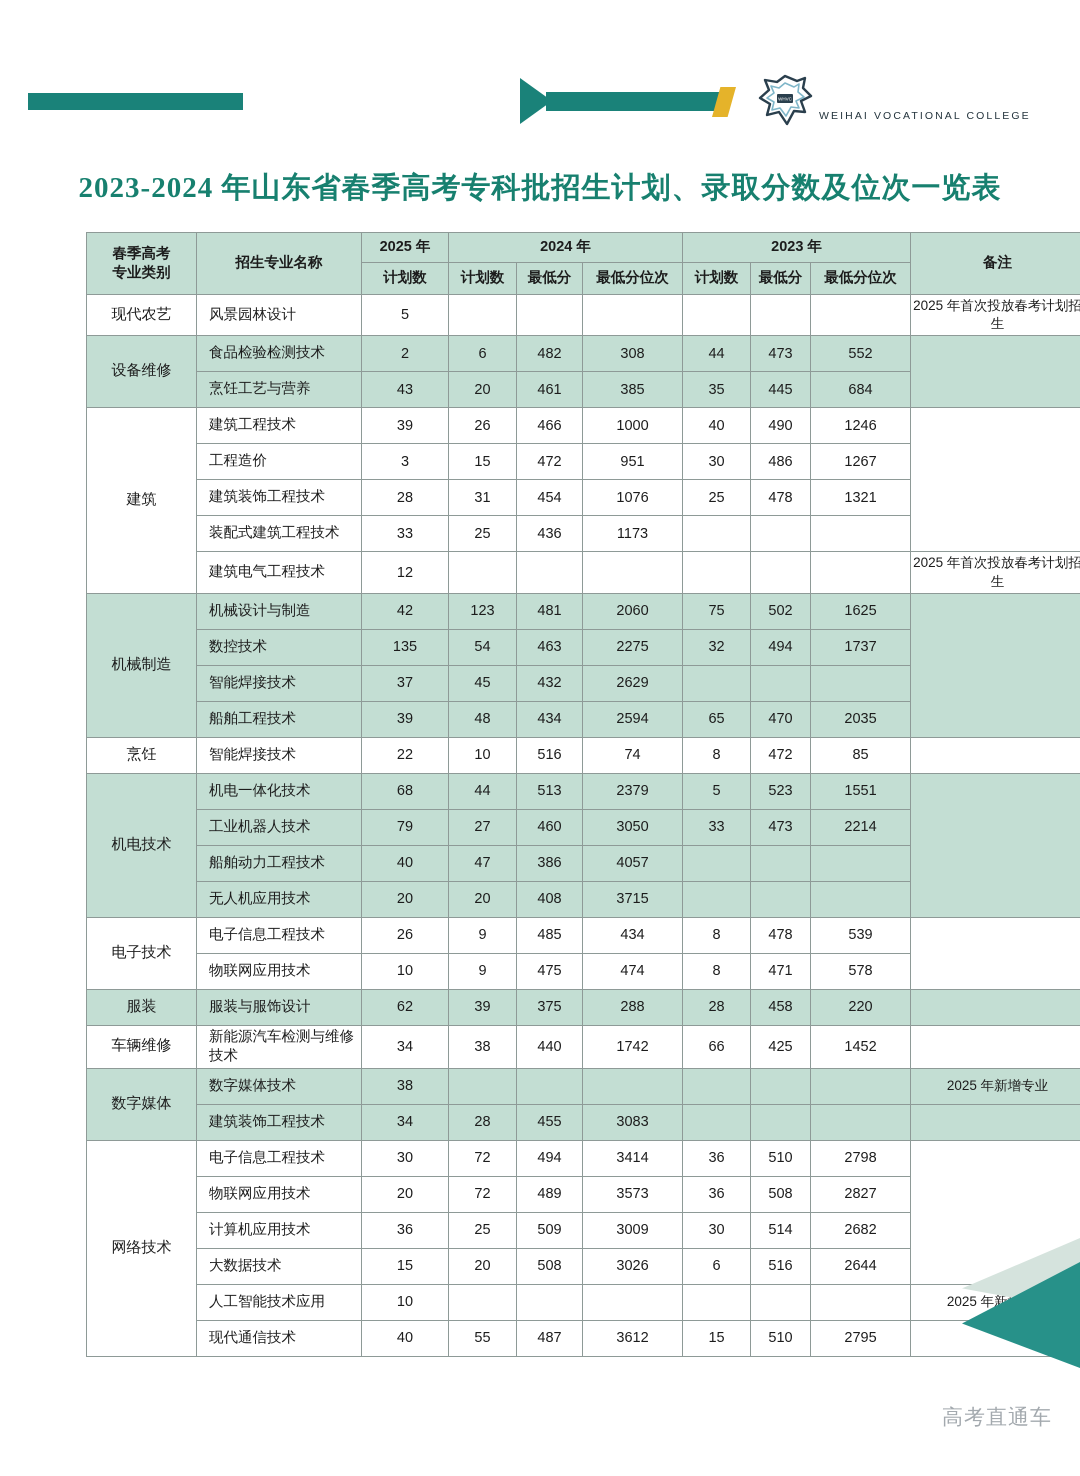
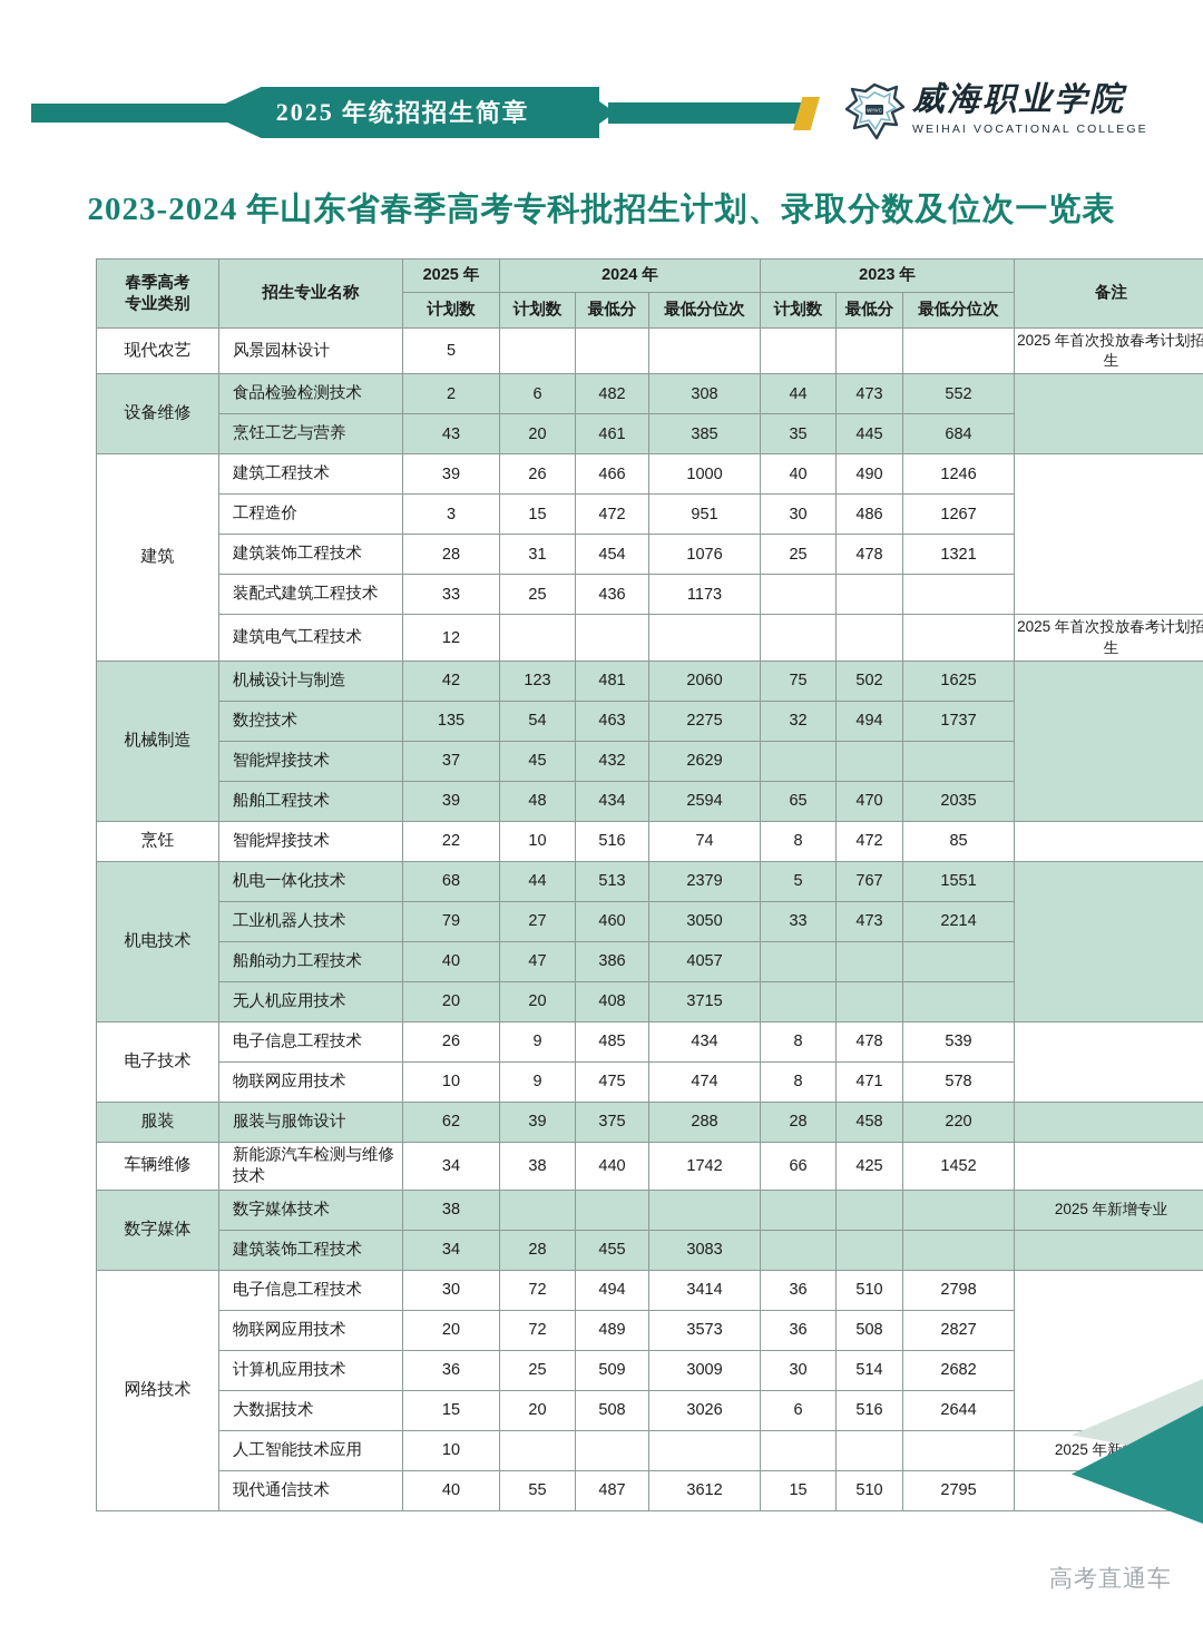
+ 2025 年统招招生简章
+ 威海职业学院
  WEIHAI VOCATIONAL COLLEGE
  2023-2024 年山东省春季高考专科批招生计划、录取分数及位次一览表
  春季高考 专业类别	招生专业名称	2025 年	2024 年	2023 年	备注
  计划数	计划数	最低分	最低分位次	计划数	最低分	最低分位次
  现代农艺	风景园林设计	5							2025 年首次投放春考计划招生
  设备维修	食品检验检测技术	2	6	482	308	44	473	552
  烹饪工艺与营养	43	20	461	385	35	445	684
  建筑	建筑工程技术	39	26	466	1000	40	490	1246
  工程造价	3	15	472	951	30	486	1267
  建筑装饰工程技术	28	31	454	1076	25	478	1321
  装配式建筑工程技术	33	25	436	1173
  建筑电气工程技术	12							2025 年首次投放春考计划招生
  机械制造	机械设计与制造	42	123	481	2060	75	502	1625
  数控技术	135	54	463	2275	32	494	1737
  智能焊接技术	37	45	432	2629
  船舶工程技术	39	48	434	2594	65	470	2035
  烹饪	智能焊接技术	22	10	516	74	8	472	85
- 机电技术	机电一体化技术	68	44	513	2379	5	523	1551
+ 机电技术	机电一体化技术	68	44	513	2379	5	767	1551
  工业机器人技术	79	27	460	3050	33	473	2214
  船舶动力工程技术	40	47	386	4057
  无人机应用技术	20	20	408	3715
  电子技术	电子信息工程技术	26	9	485	434	8	478	539
  物联网应用技术	10	9	475	474	8	471	578
  服装	服装与服饰设计	62	39	375	288	28	458	220
  车辆维修	新能源汽车检测与维修技术	34	38	440	1742	66	425	1452
  数字媒体	数字媒体技术	38							2025 年新增专业
  建筑装饰工程技术	34	28	455	3083
  网络技术	电子信息工程技术	30	72	494	3414	36	510	2798
  物联网应用技术	20	72	489	3573	36	508	2827
  计算机应用技术	36	25	509	3009	30	514	2682
  大数据技术	15	20	508	3026	6	516	2644
  人工智能技术应用	10							2025 年新
  现代通信技术	40	55	487	3612	15	510	2795
  高考直通车
